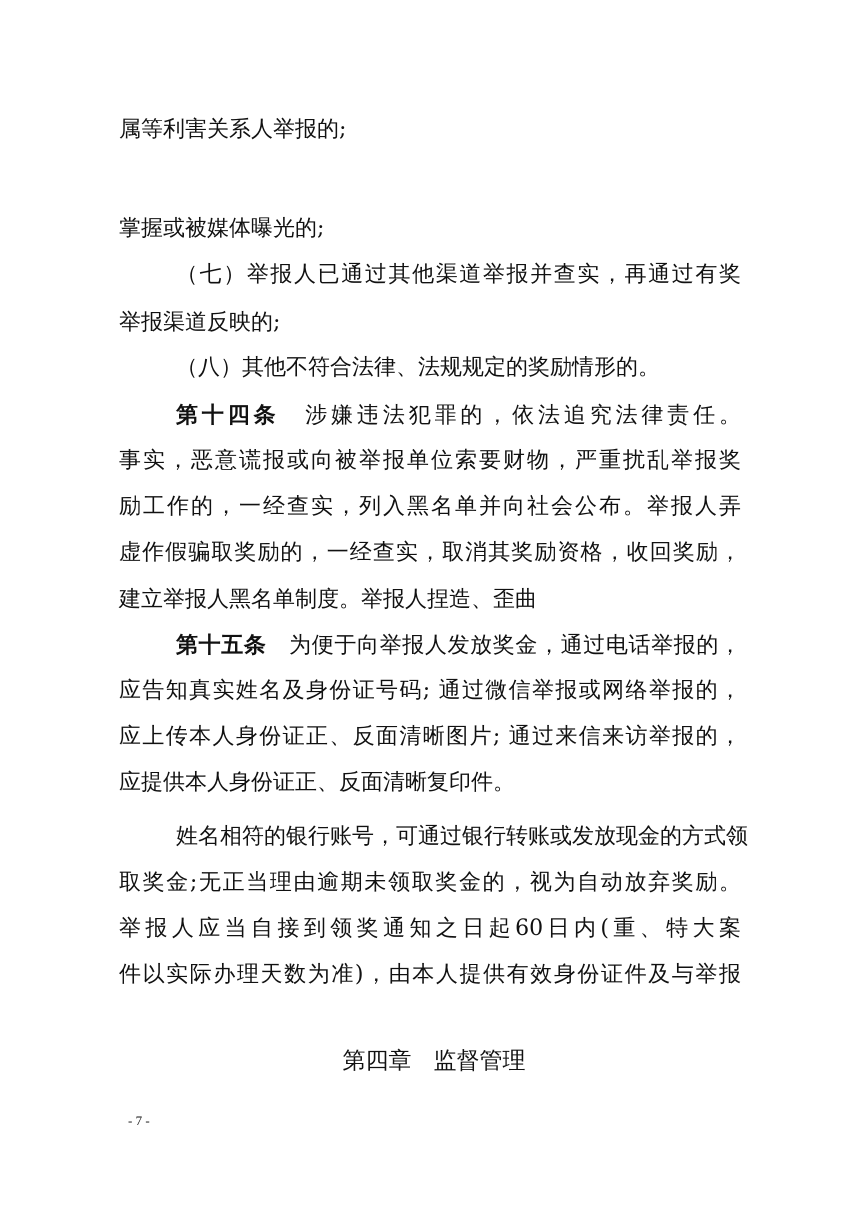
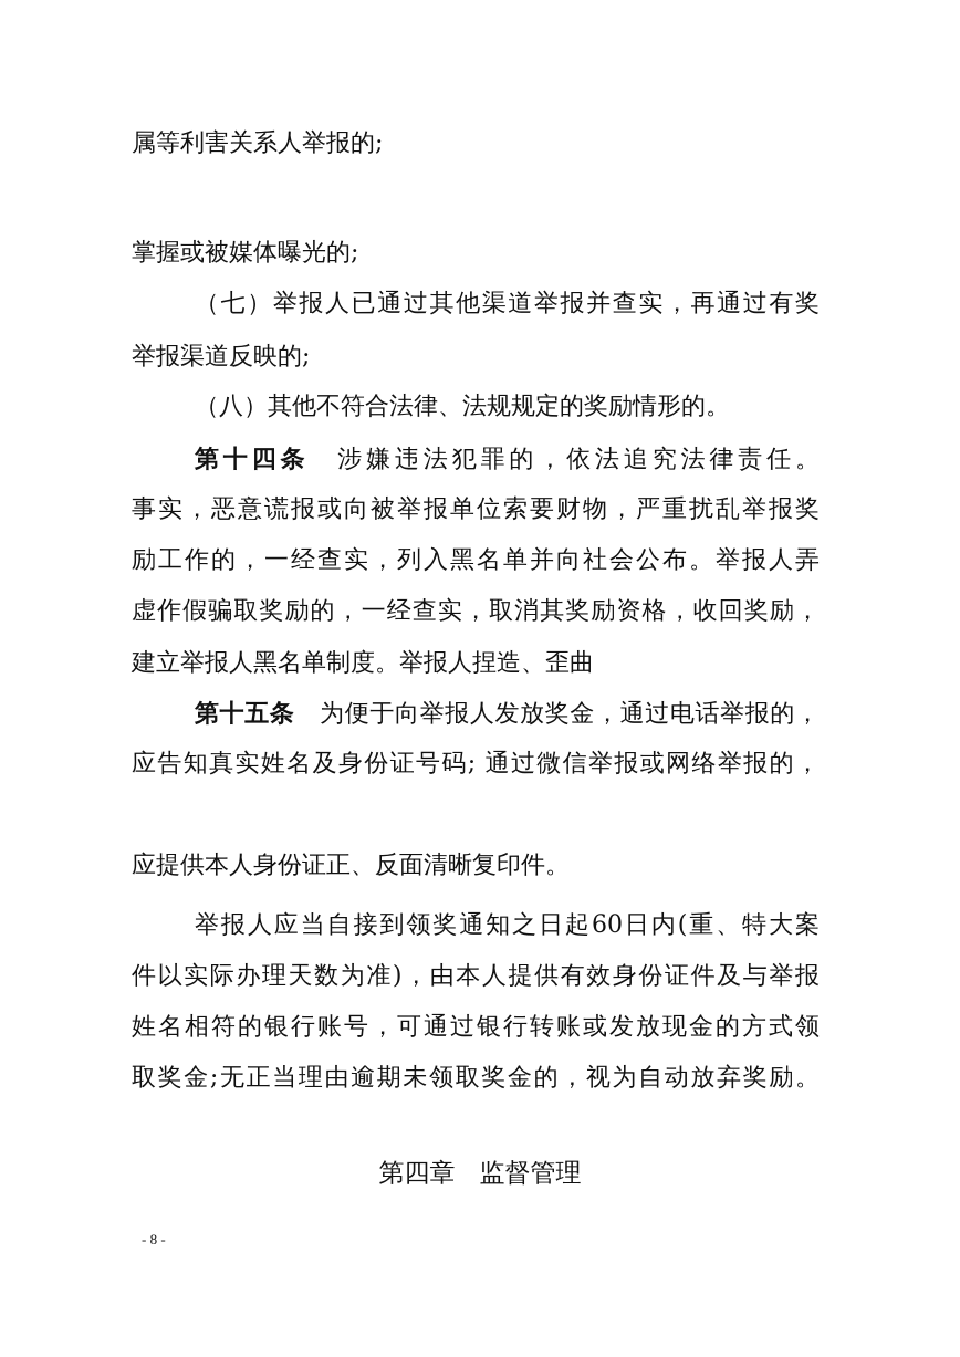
  属等利害关系人举报的;
  掌握或被媒体曝光的;
  （七）举报人已通过其他渠道举报并查实，再通过有奖
  举报渠道反映的;
  （八）其他不符合法律、法规规定的奖励情形的。
  第十四条 涉嫌违法犯罪的，依法追究法律责任。
  事实，恶意谎报或向被举报单位索要财物，严重扰乱举报奖
  励工作的，一经查实，列入黑名单并向社会公布。举报人弄
  虚作假骗取奖励的，一经查实，取消其奖励资格，收回奖励，
  建立举报人黑名单制度。举报人捏造、歪曲
  第十五条 为便于向举报人发放奖金，通过电话举报的，
  应告知真实姓名及身份证号码; 通过微信举报或网络举报的，
- 应上传本人身份证正、反面清晰图片; 通过来信来访举报的，
  应提供本人身份证正、反面清晰复印件。
- 姓名相符的银行账号，可通过银行转账或发放现金的方式领
+ 举报人应当自接到领奖通知之日起60日内(重、特大案
- 取奖金;无正当理由逾期未领取奖金的，视为自动放弃奖励。
+ 件以实际办理天数为准)，由本人提供有效身份证件及与举报
- 举报人应当自接到领奖通知之日起60日内(重、特大案
+ 姓名相符的银行账号，可通过银行转账或发放现金的方式领
- 件以实际办理天数为准)，由本人提供有效身份证件及与举报
+ 取奖金;无正当理由逾期未领取奖金的，视为自动放弃奖励。
  第四章 监督管理
- - 7 -
+ - 8 -
